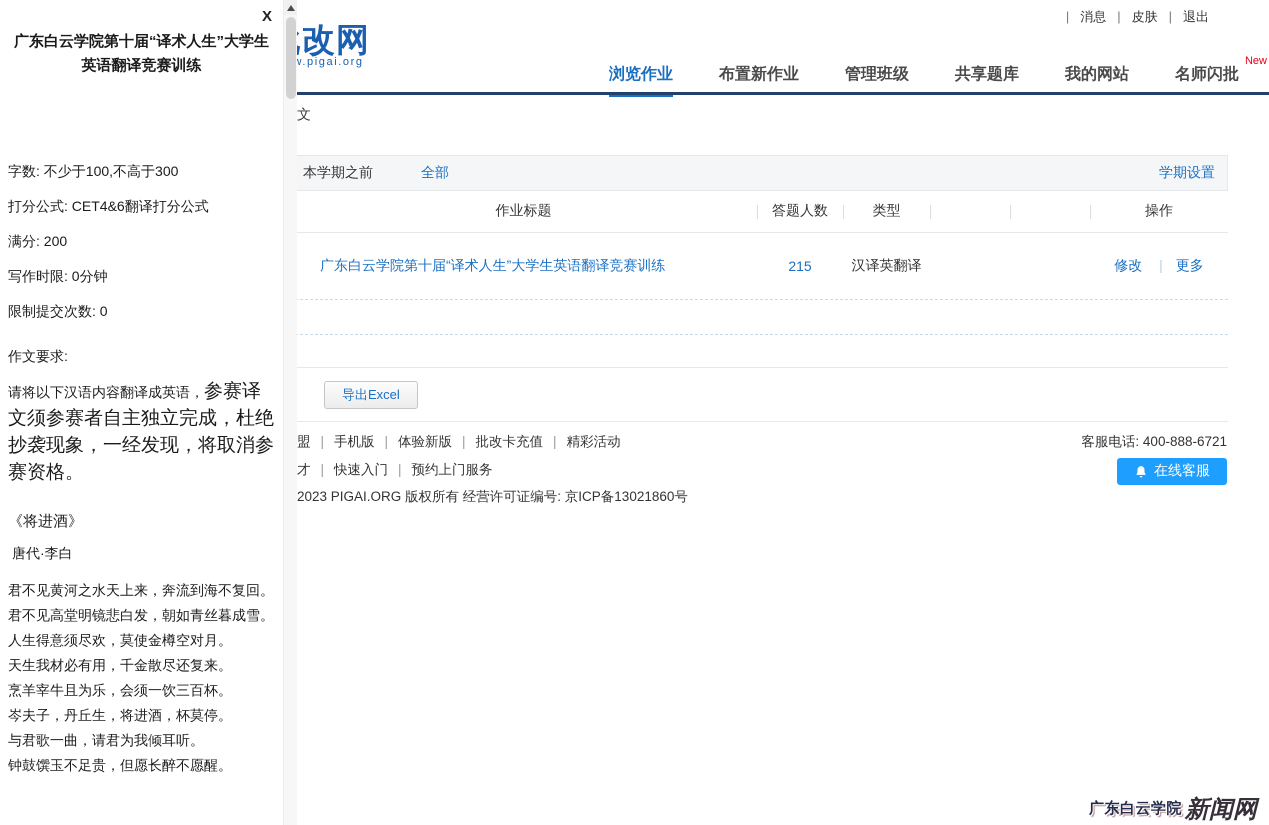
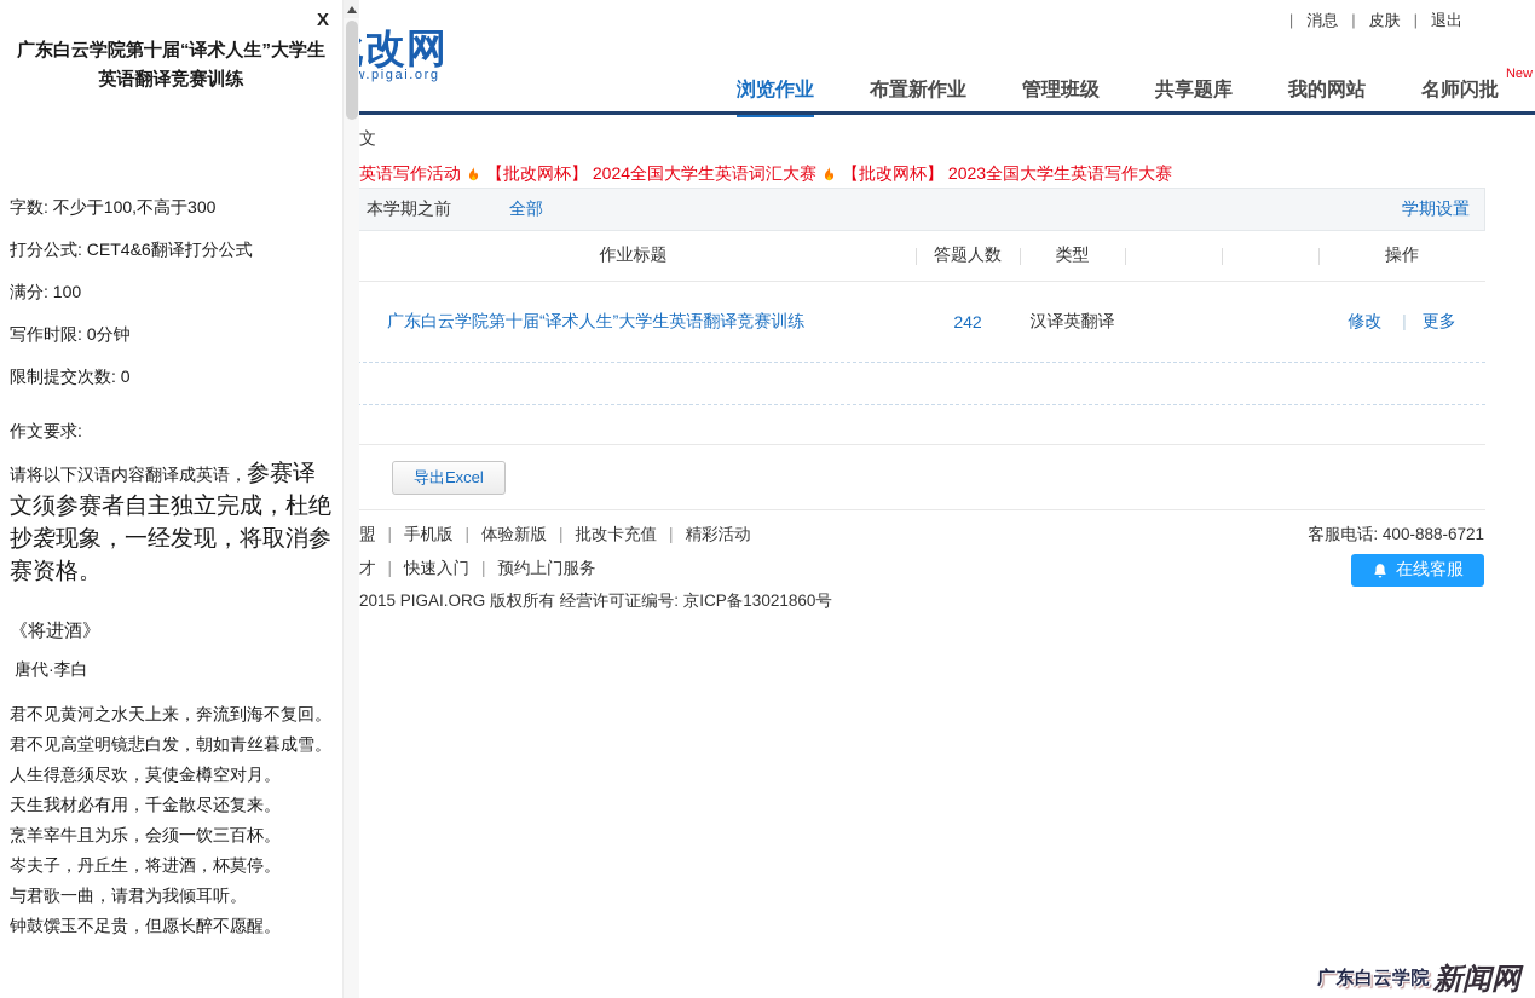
  消息
  皮肤
  退出
  w.pigai.org
  浏览作业
  布置新作业
  管理班级
  共享题库
  我的网站
  名师闪批
  New
  文
+ 英语写作活动
+ 【批改网杯】 2024全国大学生英语词汇大赛
+ 【批改网杯】 2023全国大学生英语写作大赛
  本学期之前
  全部
  学期设置
  作业标题
  答题人数
  类型
  操作
  广东白云学院第十届“译术人生”大学生英语翻译竞赛训练
- 215
+ 242
  汉译英翻译
  修改 更多
  导出Excel
  盟
  手机版
  体验新版
  批改卡充值
  精彩活动
  客服电话: 400-888-6721
  才
  快速入门
  预约上门服务
  在线客服
- 2023 PIGAI.ORG 版权所有 经营许可证编号: 京ICP备13021860号
+ 2015 PIGAI.ORG 版权所有 经营许可证编号: 京ICP备13021860号
  广东白云学院
  新闻网
  X
  广东白云学院第十届“译术人生”大学生英语翻译竞赛训练
  字数: 不少于100,不高于300
  打分公式: CET4&6翻译打分公式
- 满分: 200
+ 满分: 100
  写作时限: 0分钟
  限制提交次数: 0
  作文要求:
  请将以下汉语内容翻译成英语，参赛译文须参赛者自主独立完成，杜绝抄袭现象，一经发现，将取消参赛资格。
  《将进酒》
  唐代·李白
  君不见黄河之水天上来，奔流到海不复回。
  君不见高堂明镜悲白发，朝如青丝暮成雪。
  人生得意须尽欢，莫使金樽空对月。
  天生我材必有用，千金散尽还复来。
  烹羊宰牛且为乐，会须一饮三百杯。
  岑夫子，丹丘生，将进酒，杯莫停。
  与君歌一曲，请君为我倾耳听。
  钟鼓馔玉不足贵，但愿长醉不愿醒。
